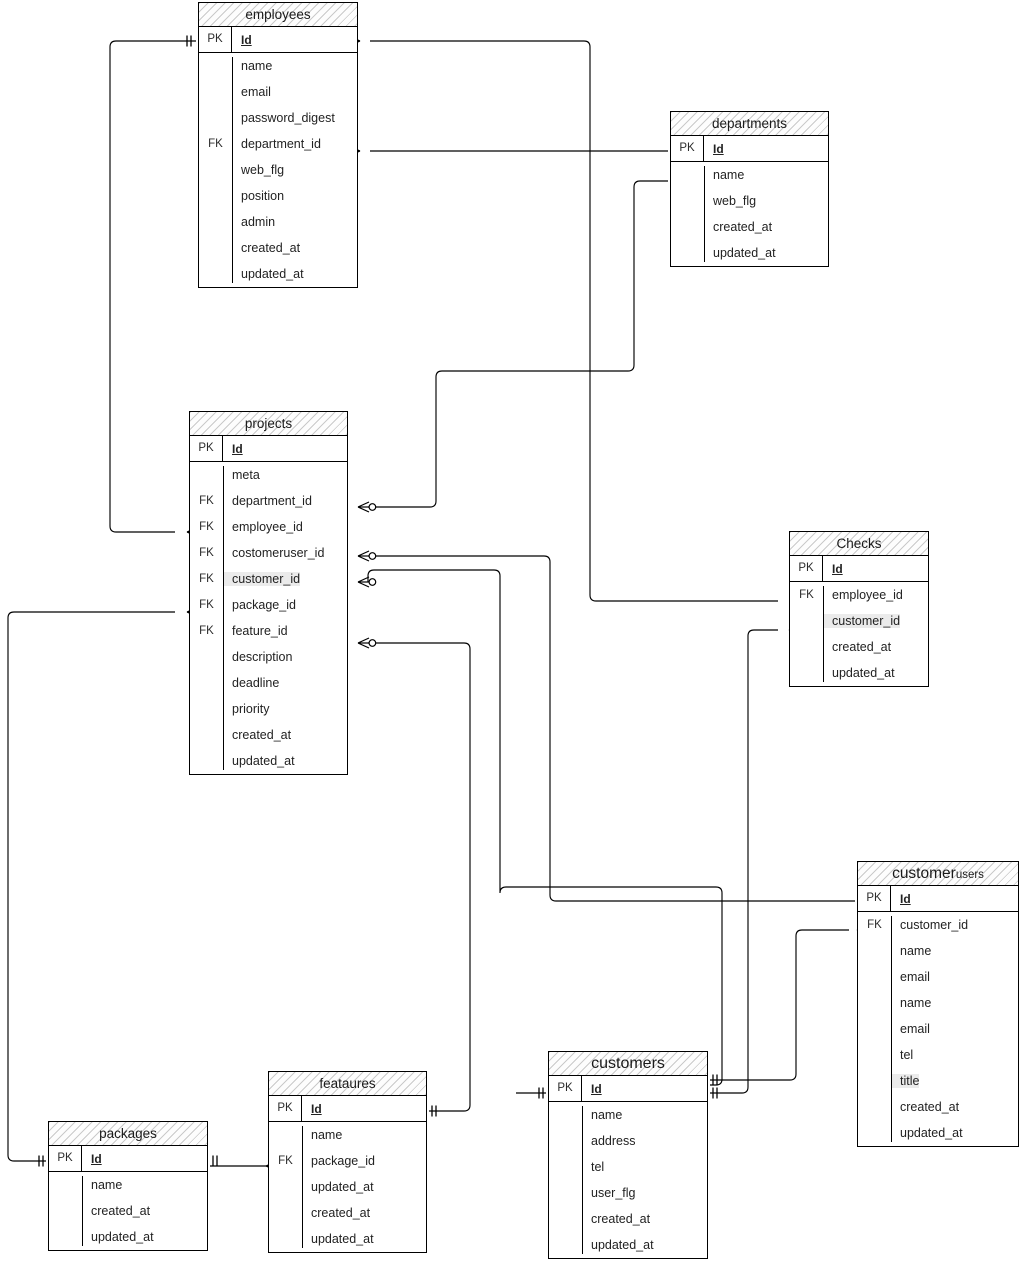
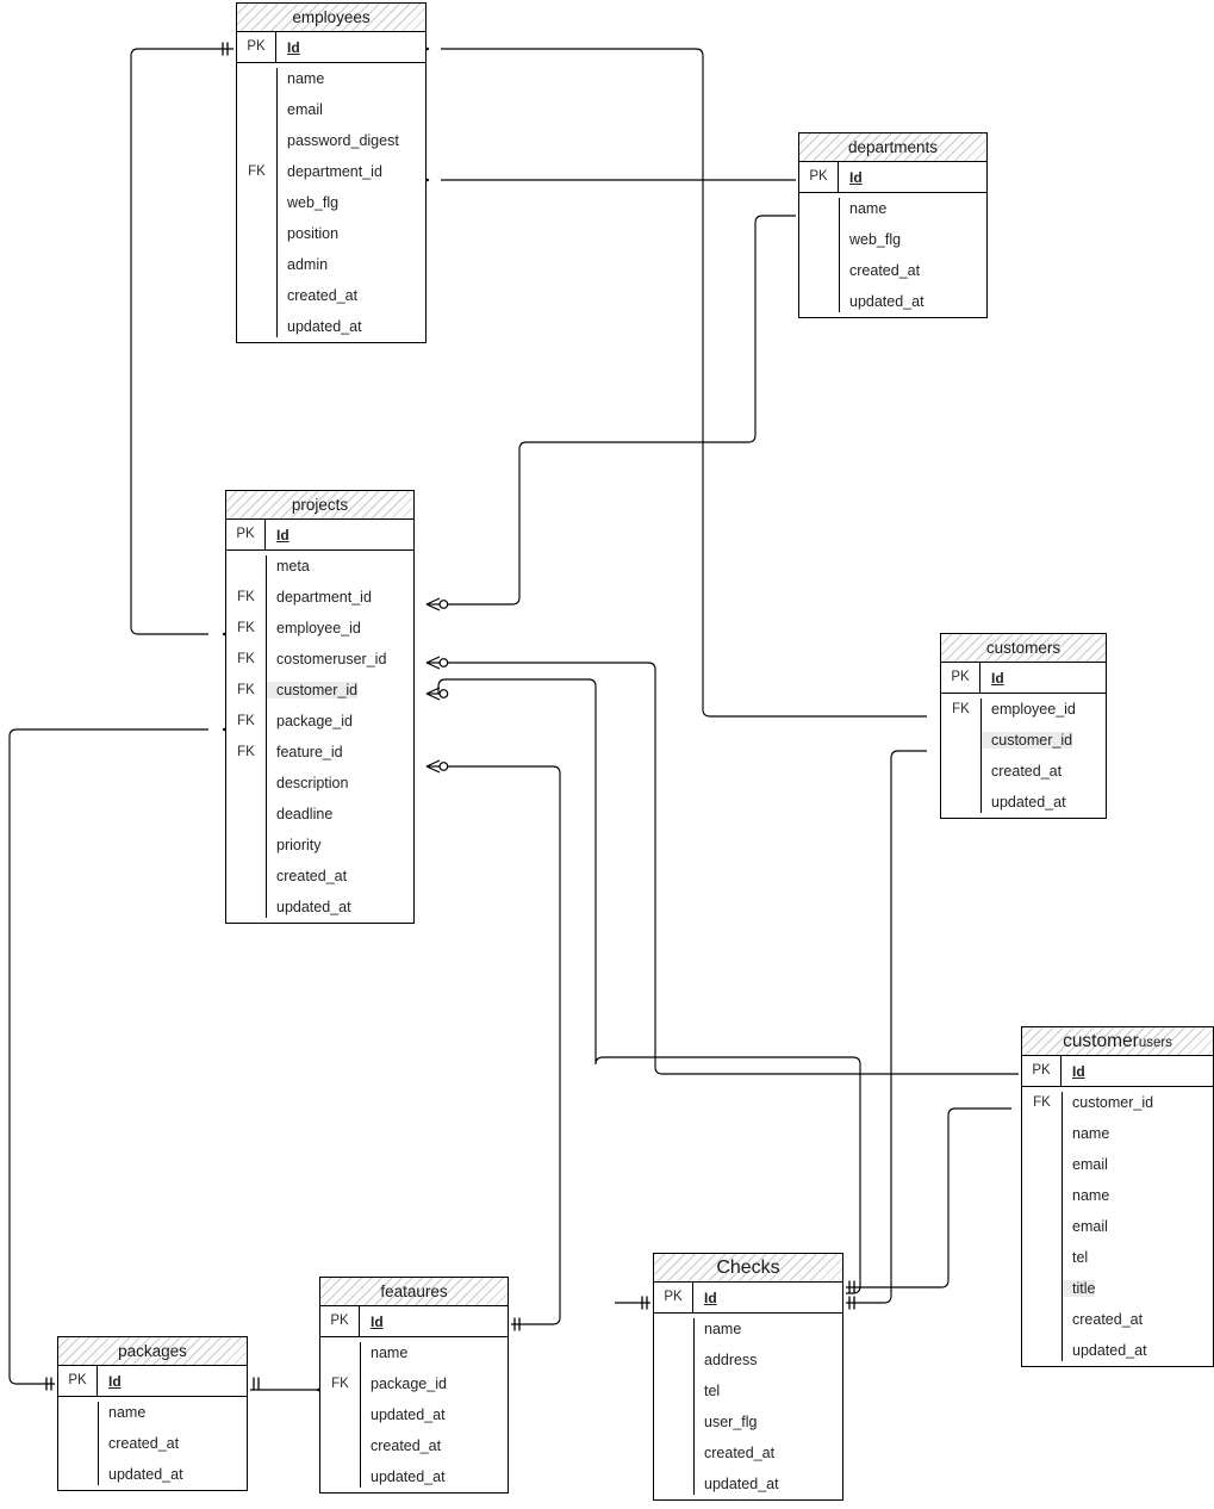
  employees
  PK
  Id
  name
  email
  password_digest
  FK
  department_id
  web_flg
  position
  admin
  created_at
  updated_at
  departments
  PK
  Id
  name
  web_flg
  created_at
  updated_at
  projects
  PK
  Id
  meta
  FK
  department_id
  FK
  employee_id
  FK
  costomeruser_id
  FK
  customer_id
  FK
  package_id
  FK
  feature_id
  description
  deadline
  priority
  created_at
  updated_at
- Checks
+ customers
  PK
  Id
  FK
  employee_id
  customer_id
  created_at
  updated_at
  customerusers
  PK
  Id
  FK
  customer_id
  name
  email
  name
  email
  tel
  title
  created_at
  updated_at
- customers
+ Checks
  PK
  Id
  name
  address
  tel
  user_flg
  created_at
  updated_at
  feataures
  PK
  Id
  name
  FK
  package_id
  updated_at
  created_at
  updated_at
  packages
  PK
  Id
  name
  created_at
  updated_at
